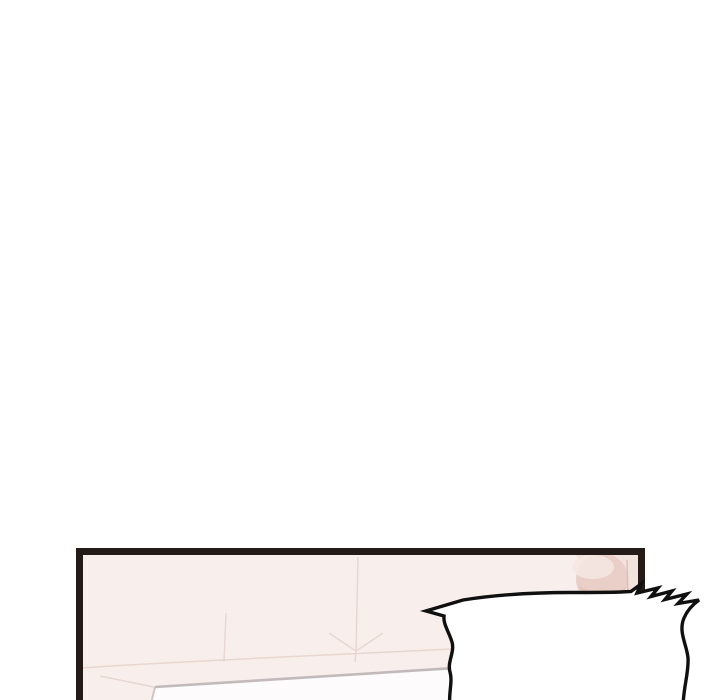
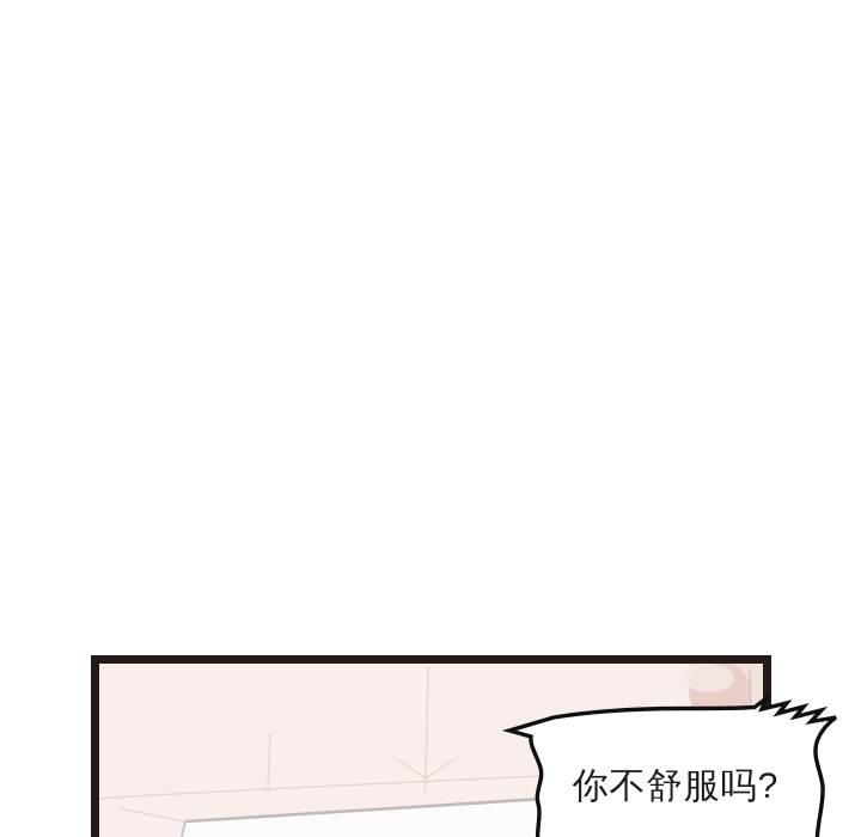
+ 你不舒服吗?
